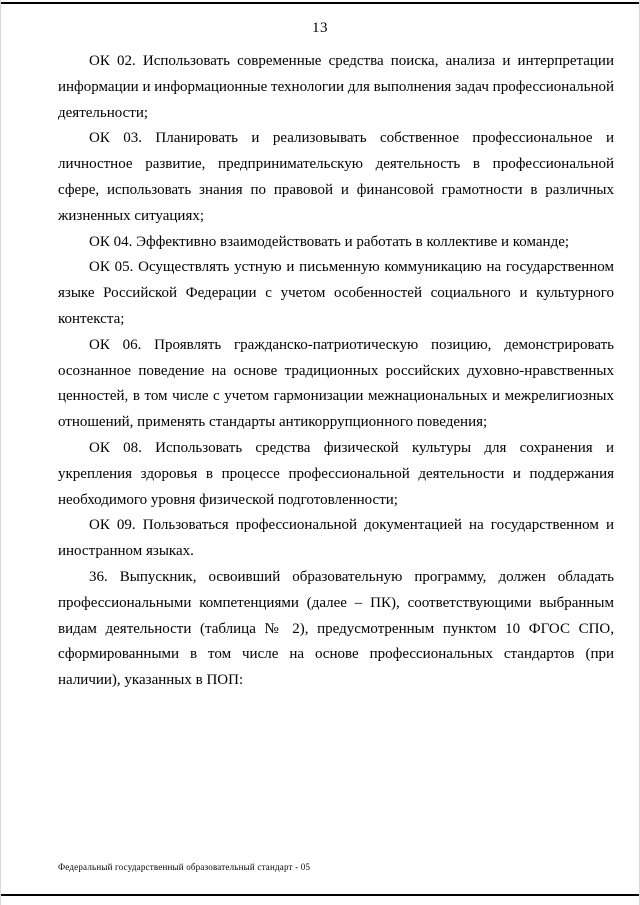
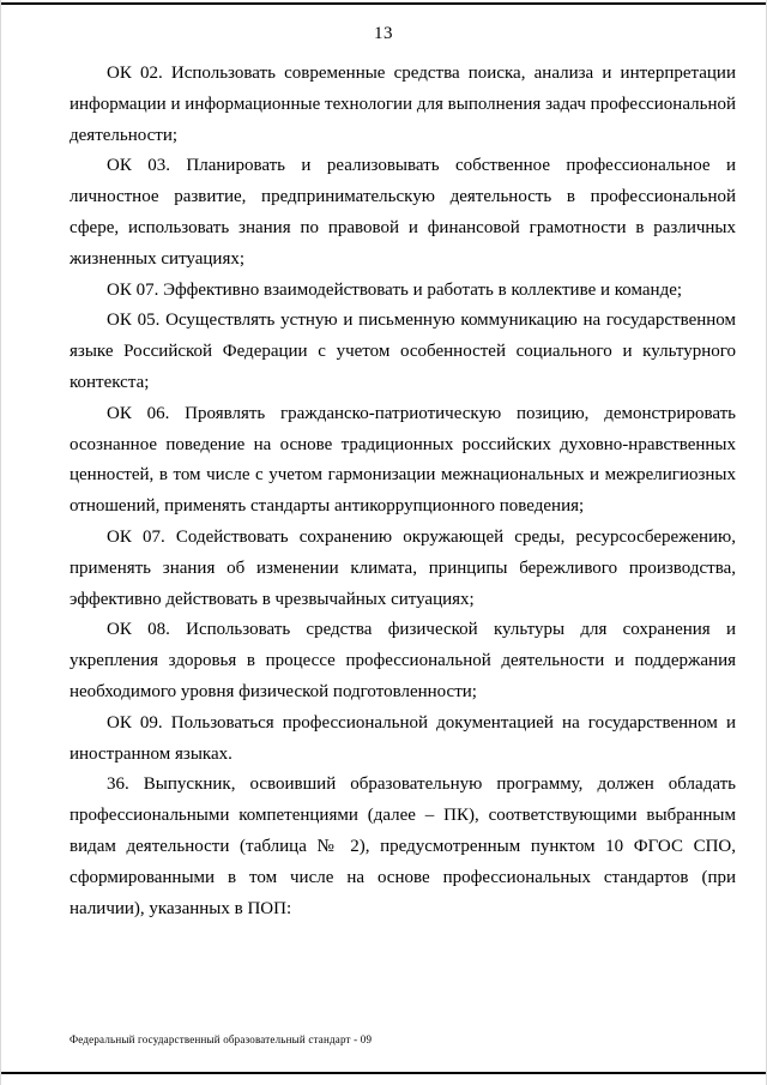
  13
  ОК 02. Использовать современные средства поиска, анализа и интерпретации информации и информационные технологии для выполнения задач профессиональной деятельности;
  ОК 03. Планировать и реализовывать собственное профессиональное и личностное развитие, предпринимательскую деятельность в профессиональной сфере, использовать знания по правовой и финансовой грамотности в различных жизненных ситуациях;
- ОК 04. Эффективно взаимодействовать и работать в коллективе и команде;
+ ОК 07. Эффективно взаимодействовать и работать в коллективе и команде;
  ОК 05. Осуществлять устную и письменную коммуникацию на государственном языке Российской Федерации с учетом особенностей социального и культурного контекста;
  ОК 06. Проявлять гражданско-патриотическую позицию, демонстрировать осознанное поведение на основе традиционных российских духовно-нравственных ценностей, в том числе с учетом гармонизации межнациональных и межрелигиозных отношений, применять стандарты антикоррупционного поведения;
+ ОК 07. Содействовать сохранению окружающей среды, ресурсосбережению, применять знания об изменении климата, принципы бережливого производства, эффективно действовать в чрезвычайных ситуациях;
  ОК 08. Использовать средства физической культуры для сохранения и укрепления здоровья в процессе профессиональной деятельности и поддержания необходимого уровня физической подготовленности;
  ОК 09. Пользоваться профессиональной документацией на государственном и иностранном языках.
  36. Выпускник, освоивший образовательную программу, должен обладать профессиональными компетенциями (далее – ПК), соответствующими выбранным видам деятельности (таблица № 2), предусмотренным пунктом 10 ФГОС СПО, сформированными в том числе на основе профессиональных стандартов (при наличии), указанных в ПОП:
- Федеральный государственный образовательный стандарт - 05
+ Федеральный государственный образовательный стандарт - 09
